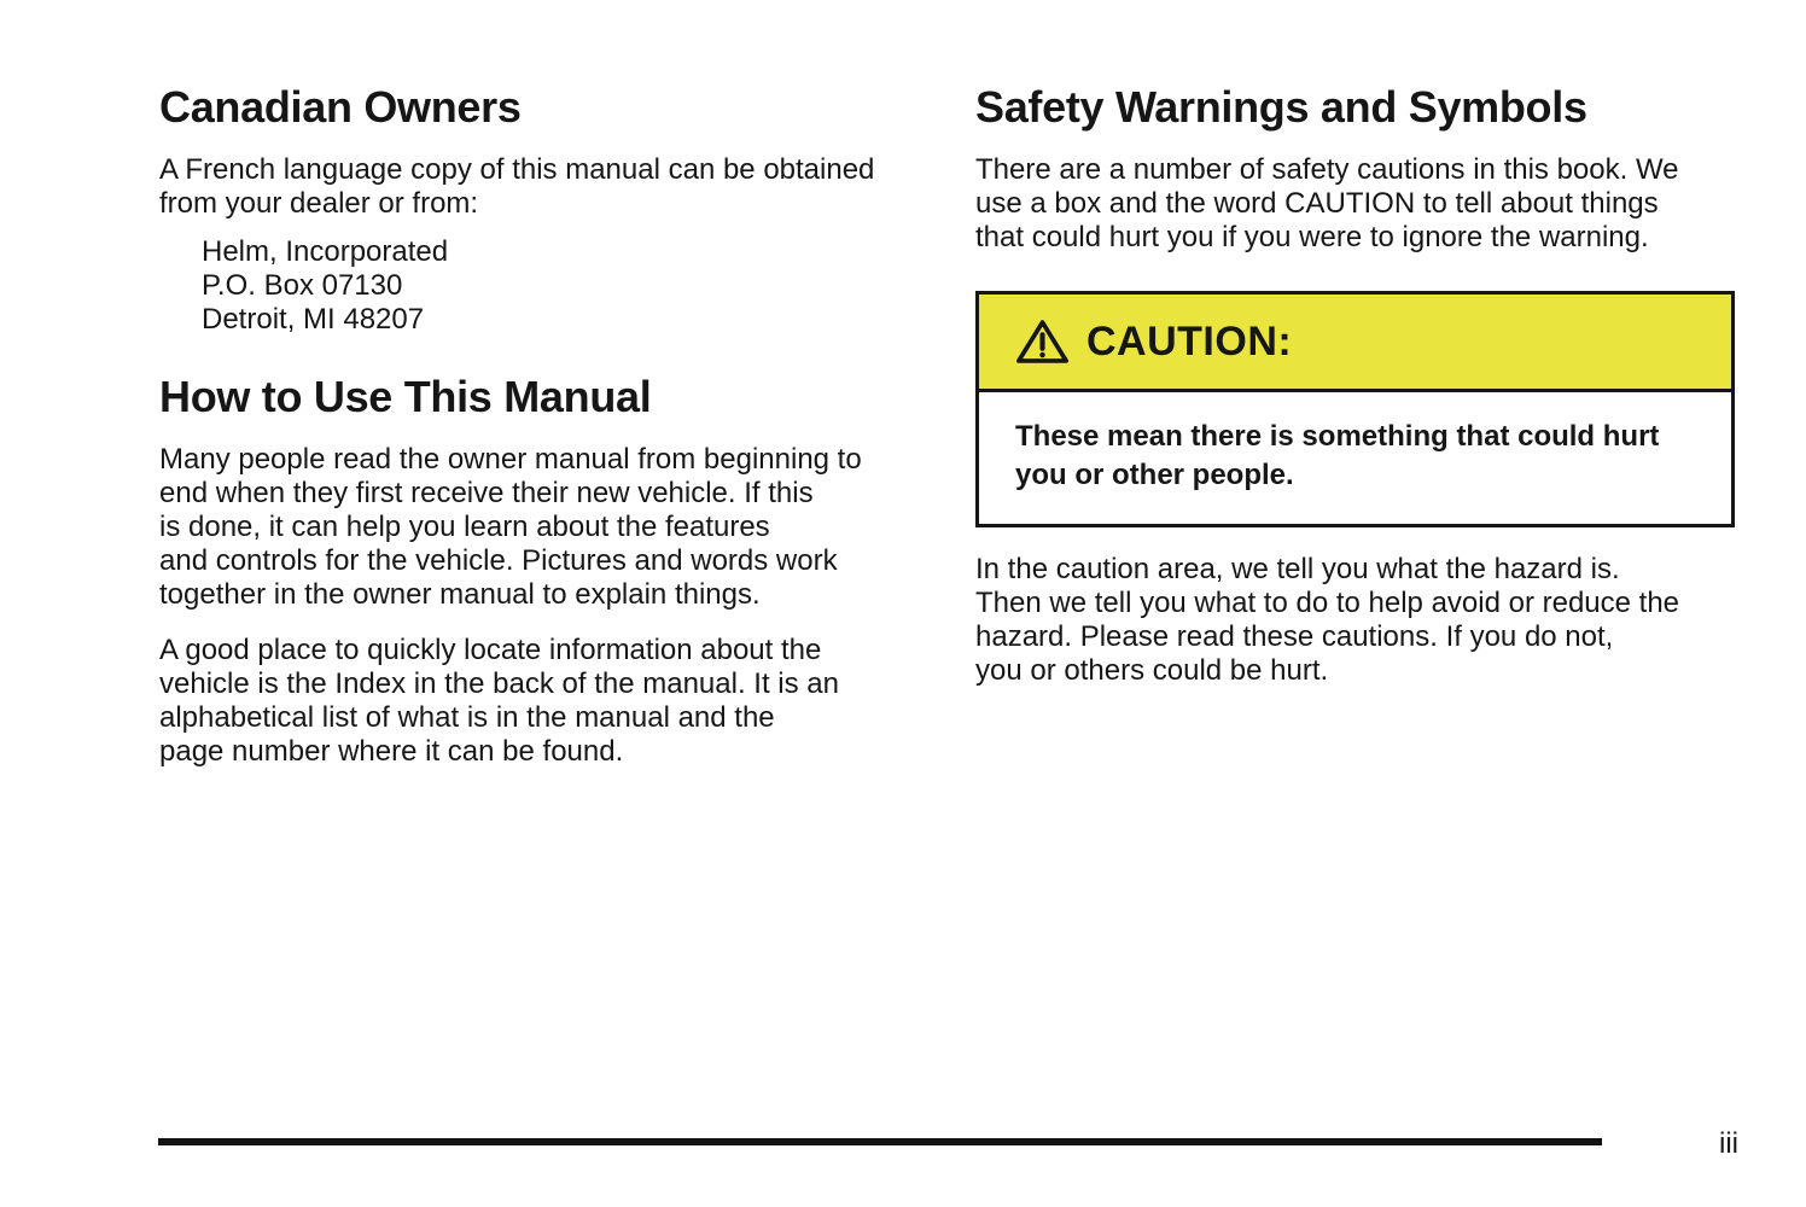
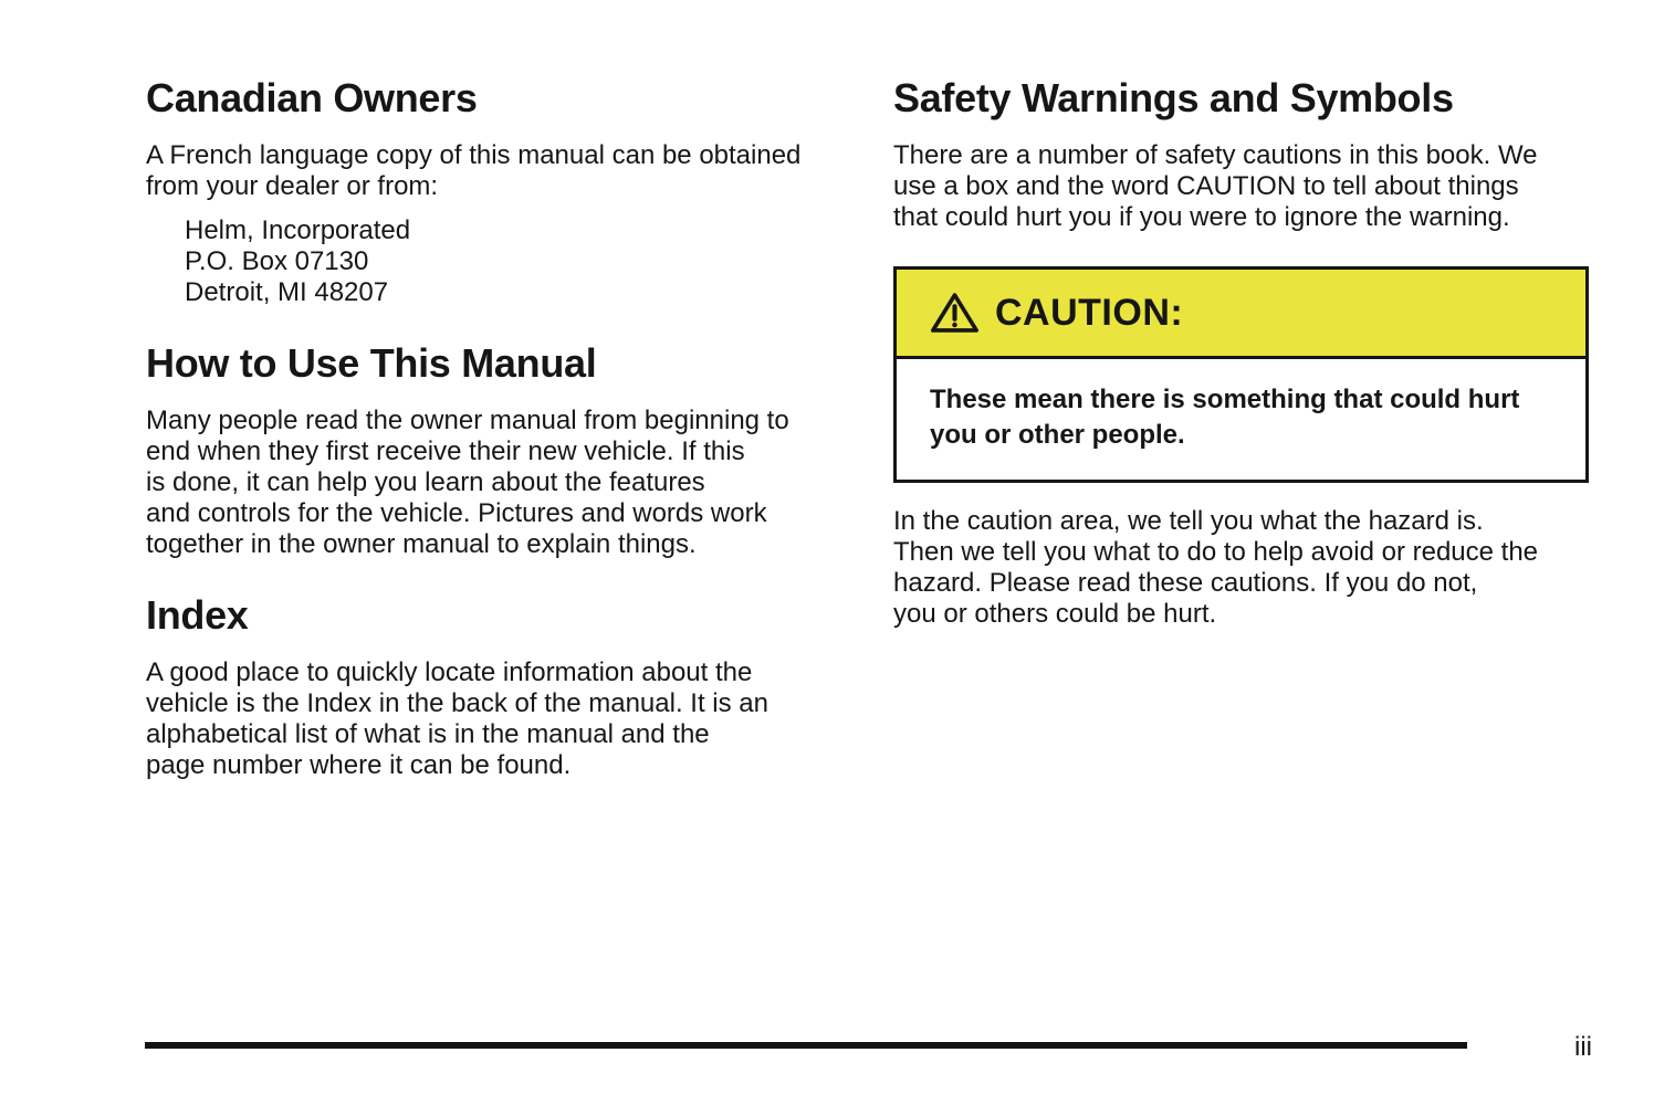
  Canadian Owners
  A French language copy of this manual can be obtained
  from your dealer or from:
  Helm, Incorporated
  P.O. Box 07130
  Detroit, MI 48207
  How to Use This Manual
  Many people read the owner manual from beginning to
  end when they first receive their new vehicle. If this
  is done, it can help you learn about the features
  and controls for the vehicle. Pictures and words work
  together in the owner manual to explain things.
+ Index
  A good place to quickly locate information about the
  vehicle is the Index in the back of the manual. It is an
  alphabetical list of what is in the manual and the
  page number where it can be found.
  Safety Warnings and Symbols
  There are a number of safety cautions in this book. We
  use a box and the word CAUTION to tell about things
  that could hurt you if you were to ignore the warning.
  CAUTION:
  These mean there is something that could hurt
  you or other people.
  In the caution area, we tell you what the hazard is.
  Then we tell you what to do to help avoid or reduce the
  hazard. Please read these cautions. If you do not,
  you or others could be hurt.
  iii
